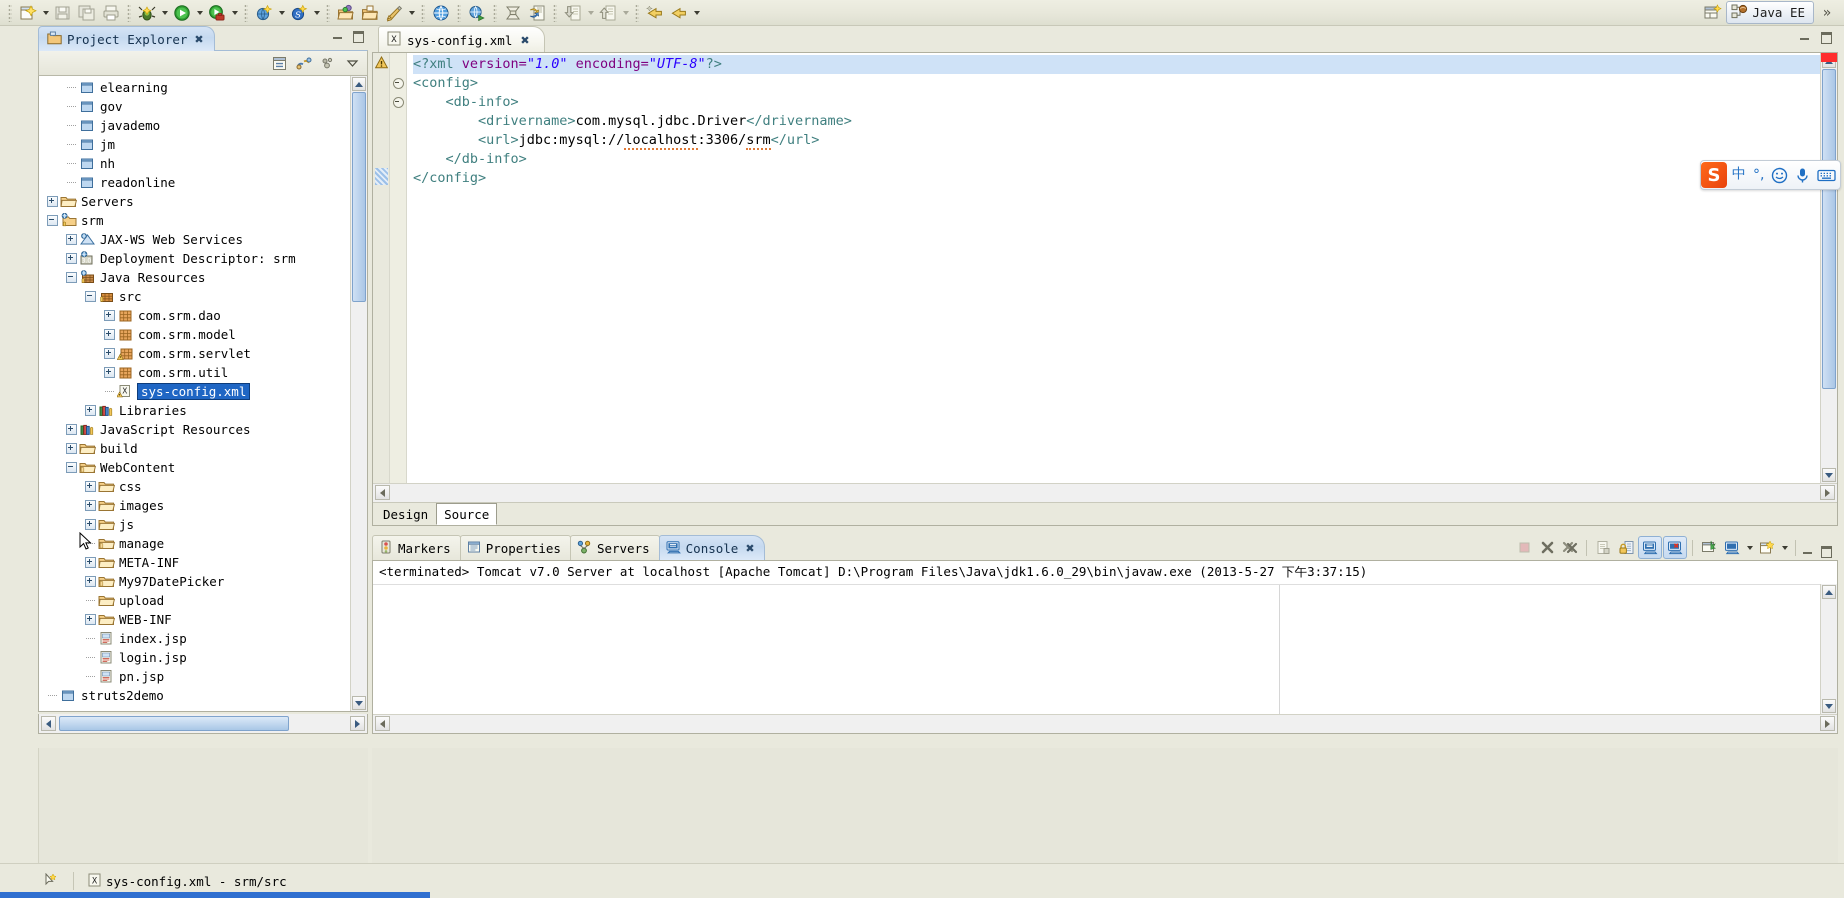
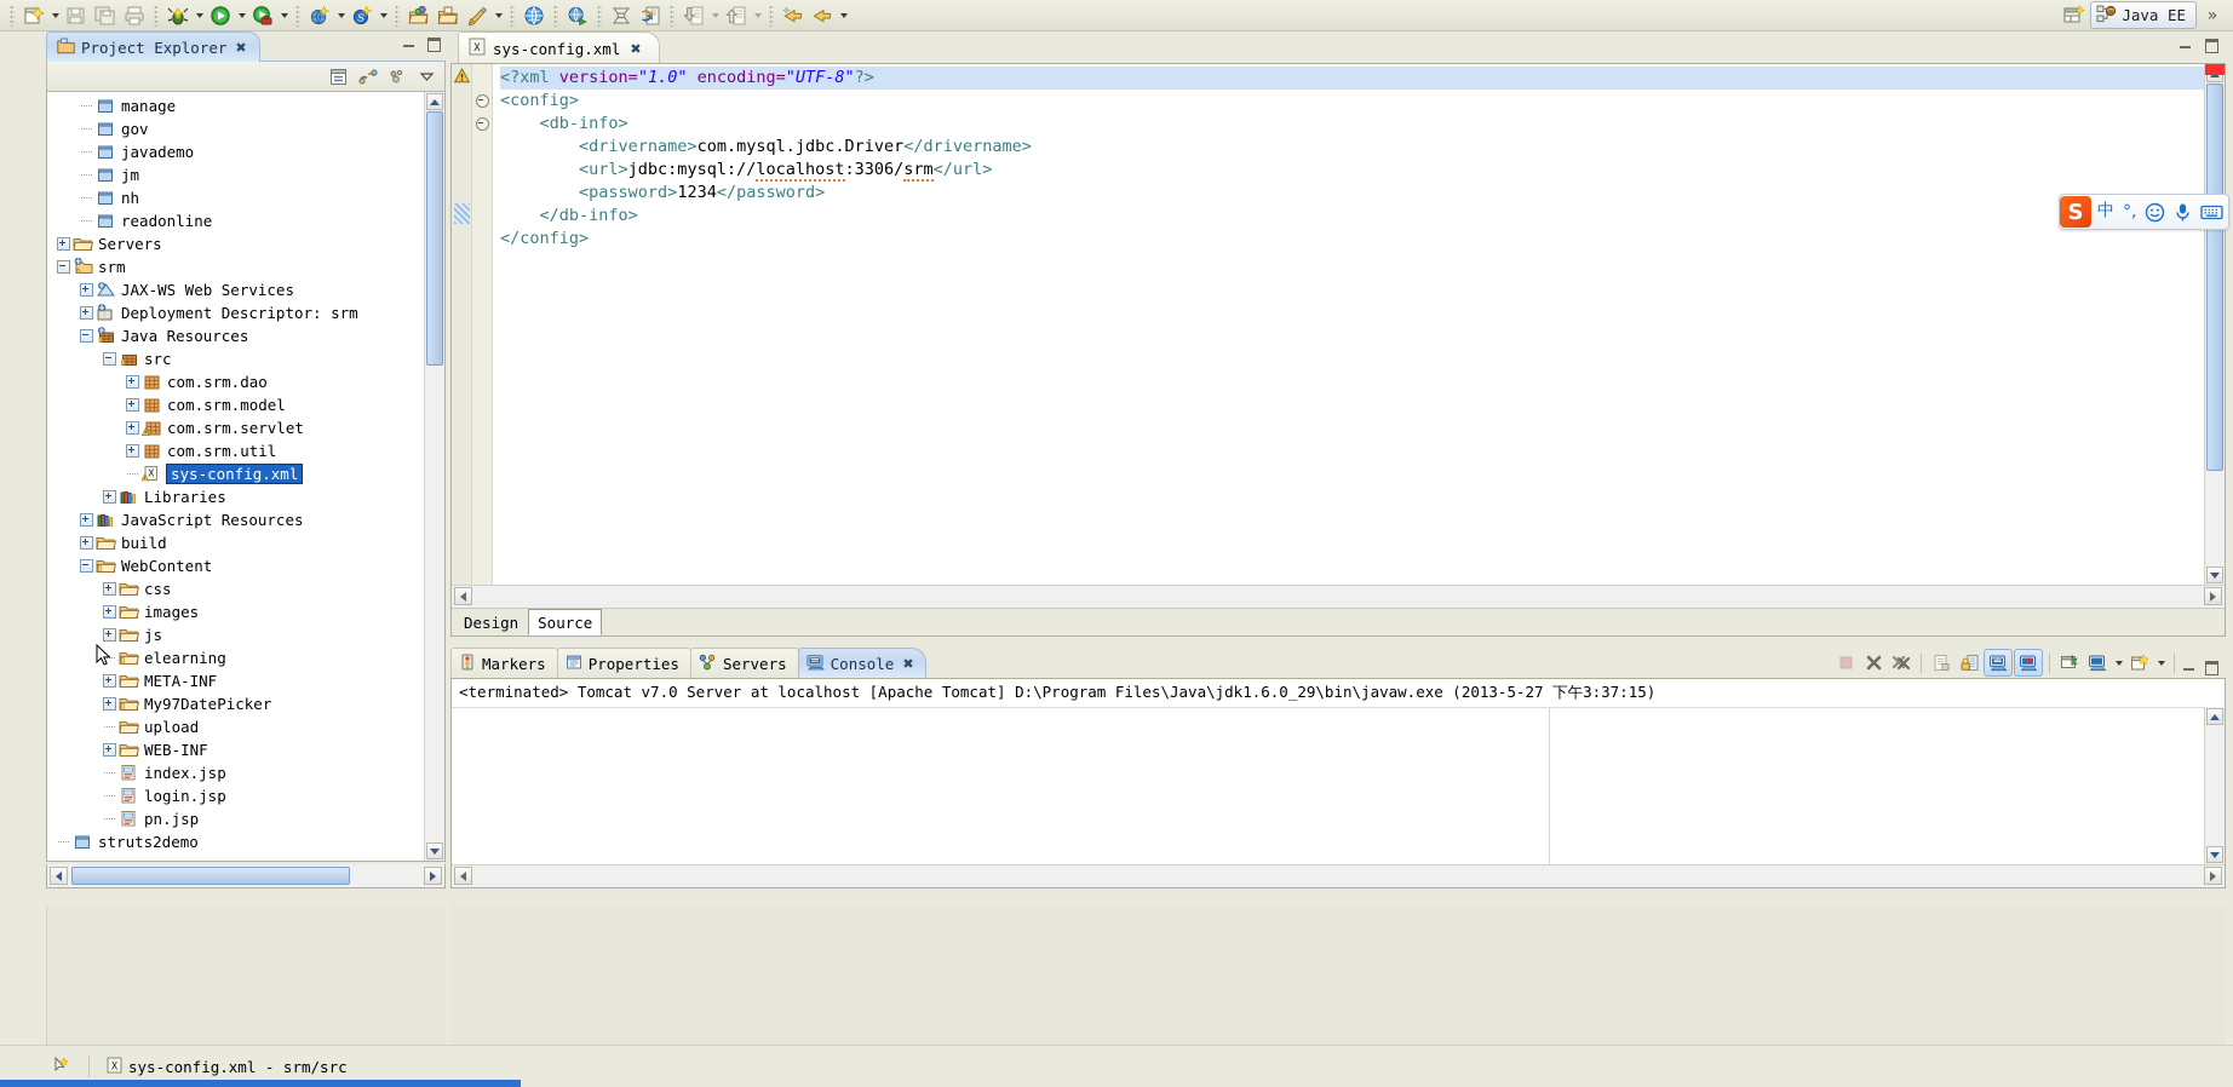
  S
  Java EE
  »
  Project Explorer
  ✖
- elearning
+ manage
  gov
  javademo
  jm
  nh
  readonline
  Servers
  srm
  JAX-WS Web Services
  Deployment Descriptor: srm
  Java Resources
  src
  com.srm.dao
  com.srm.model
  com.srm.servlet
  com.srm.util
  X
  sys-config.xml
  Libraries
  JavaScript Resources
  build
  WebContent
  css
  images
  js
- manage
+ elearning
  META-INF
  My97DatePicker
  upload
  WEB-INF
  index.jsp
  login.jsp
  pn.jsp
  struts2demo
  X
  sys-config.xml
  ✖
  <?xml version="1.0" encoding="UTF-8"?>
  <config>
  <db-info>
  <drivername>com.mysql.jdbc.Driver</drivername>
  <url>jdbc:mysql://localhost:3306/srm</url>
+ <password>1234</password>
  </db-info>
  </config>
  Design
  Source
  Markers
  Properties
  Servers
  Console
  ✖
  <terminated> Tomcat v7.0 Server at localhost [Apache Tomcat] D:\Program Files\Java\jdk1.6.0_29\bin\javaw.exe (2013-5-27 下午3:37:15)
  S
  中
  °,
  X
  sys-config.xml - srm/src
